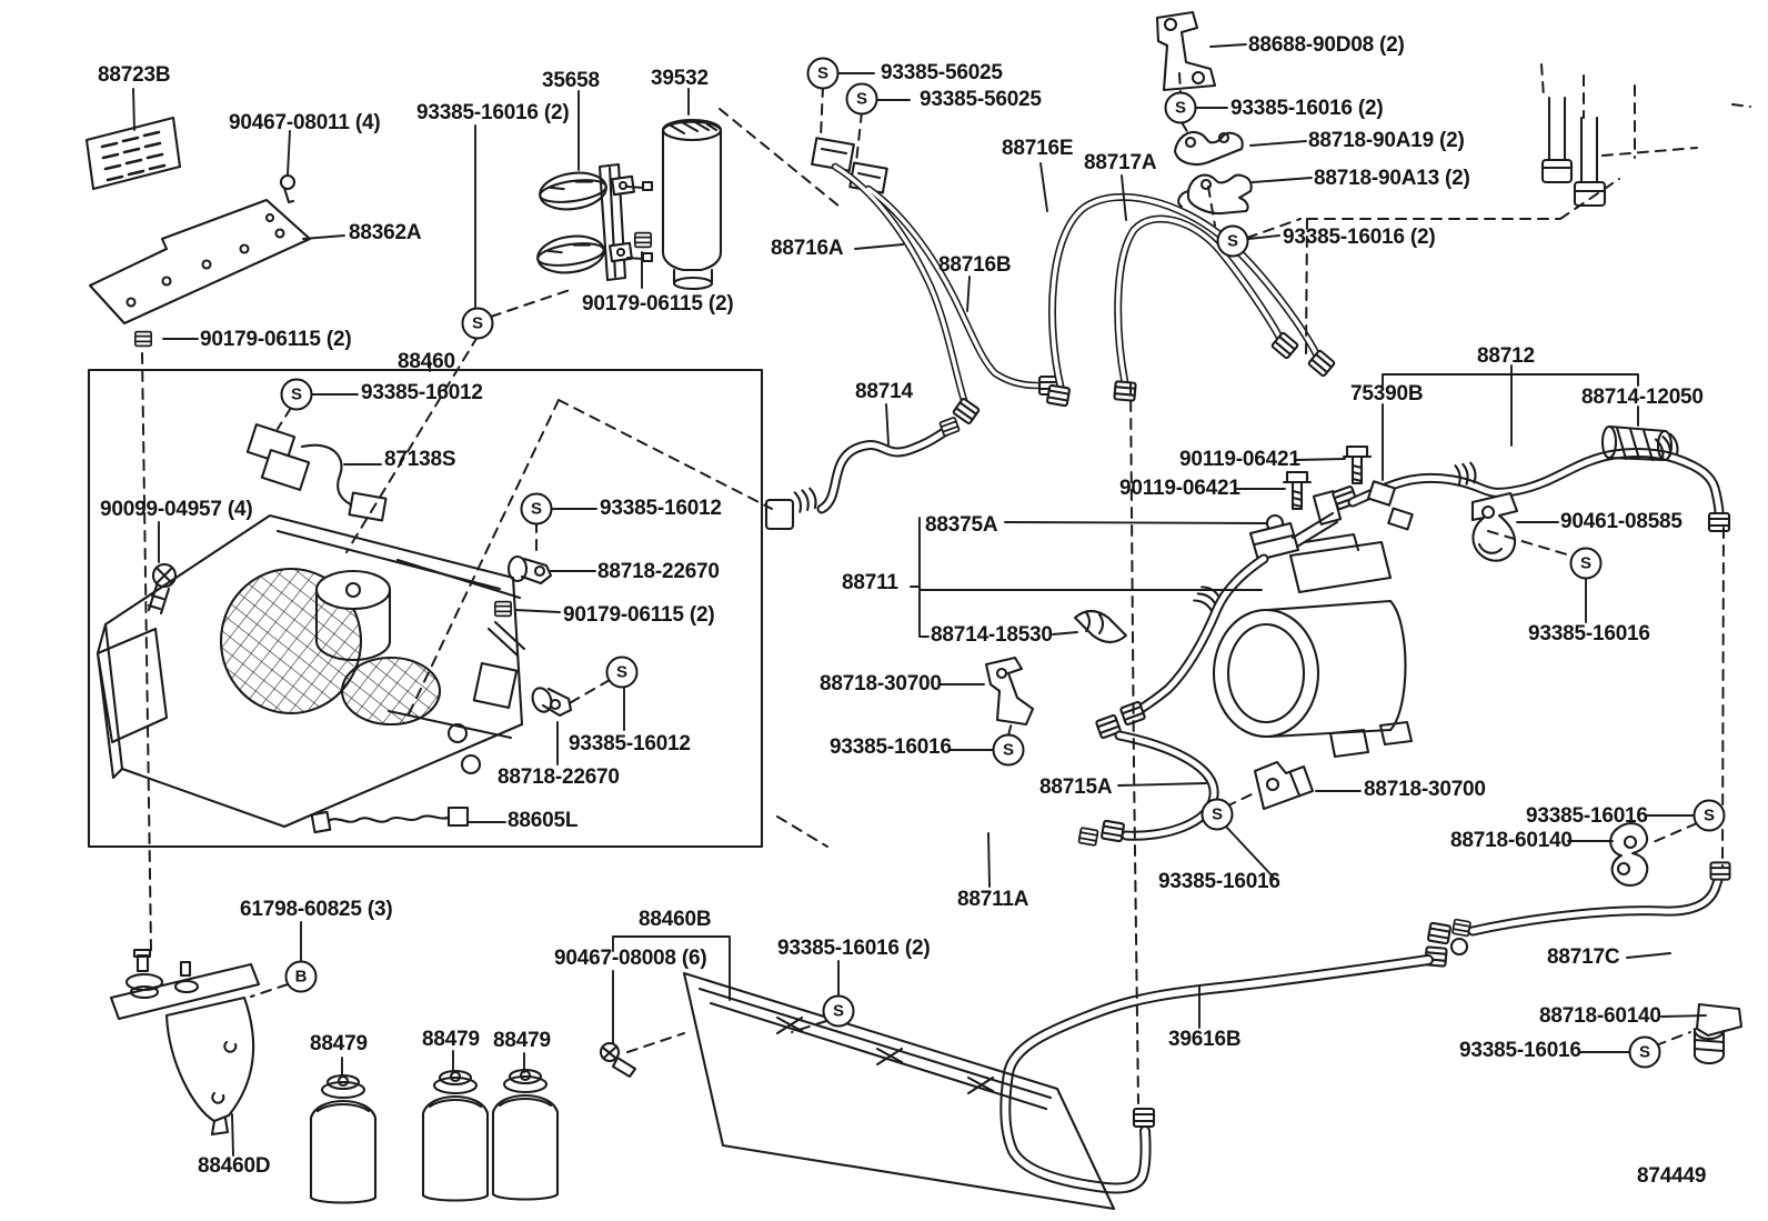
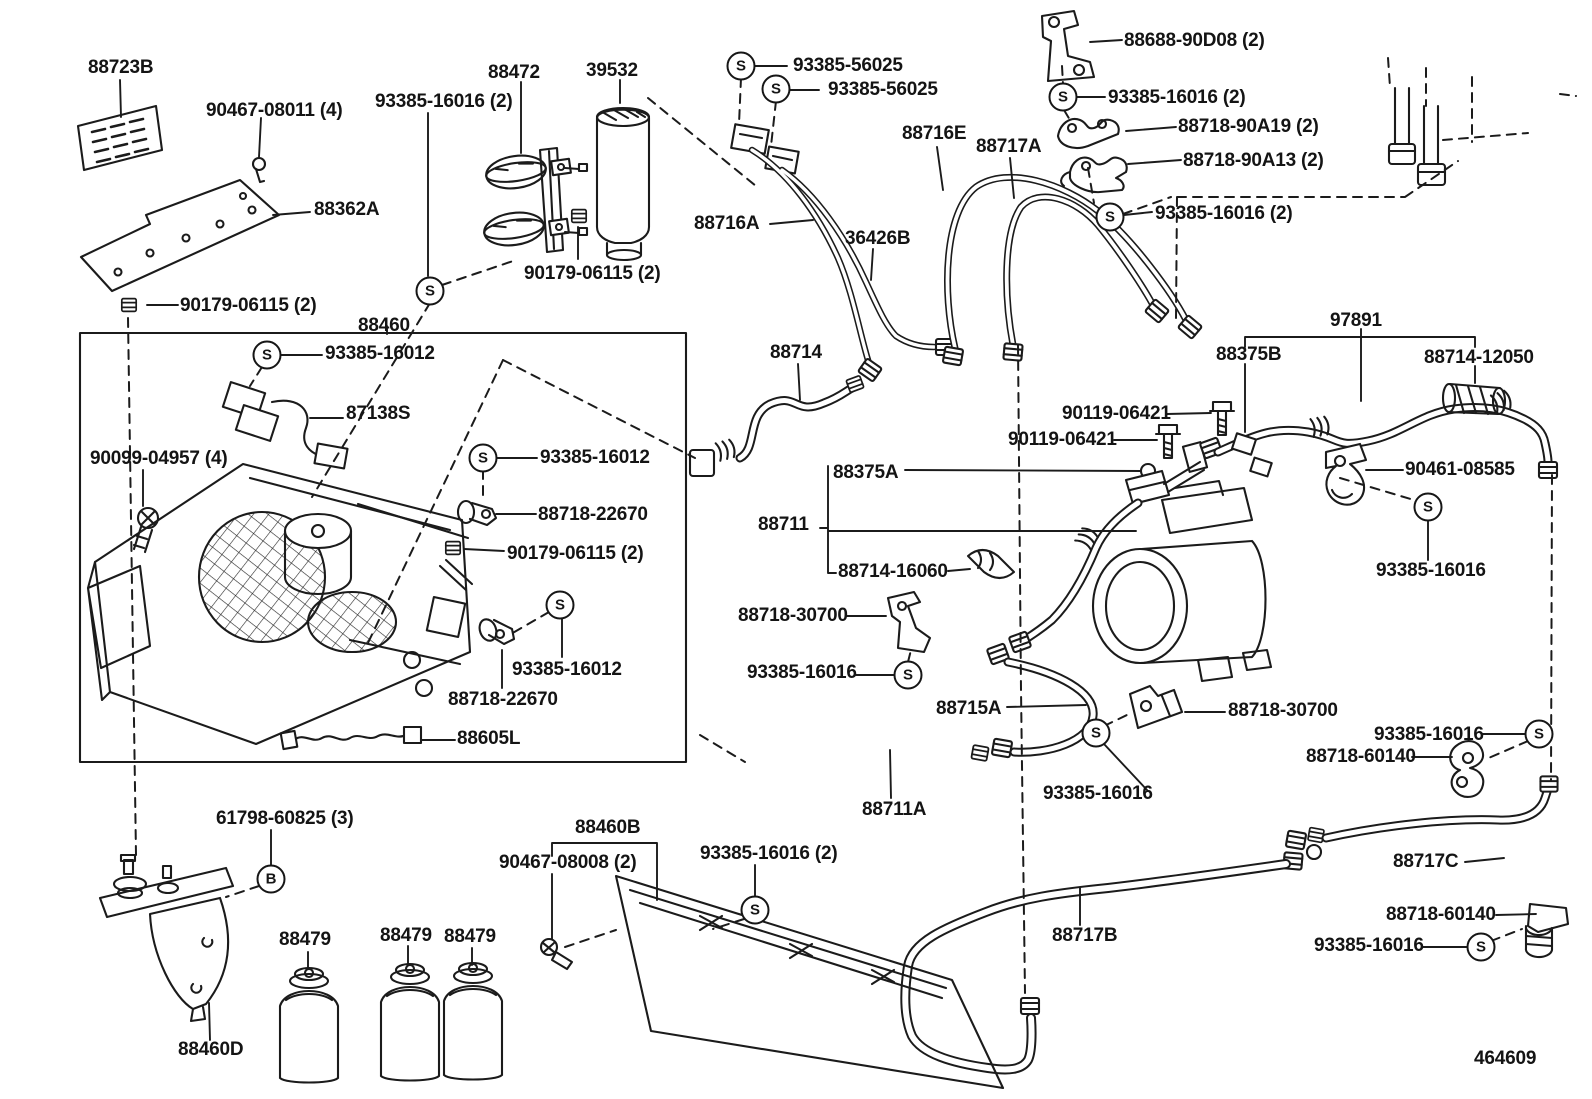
  88723B
  90467-08011 (4)
  88362A
  90179-06115 (2)
  93385-16016 (2)
- 35658
+ 88472
  39532
  90179-06115 (2)
  93385-56025
  93385-56025
  88688-90D08 (2)
  93385-16016 (2)
  88718-90A19 (2)
  88718-90A13 (2)
  93385-16016 (2)
  88716E
  88717A
  88716A
- 88716B
+ 36426B
  88460
  93385-16012
  87138S
  90099-04957 (4)
  93385-16012
  88718-22670
  90179-06115 (2)
  93385-16012
  88718-22670
  88605L
  88714
  88375A
  88711
- 88714-18530
+ 88714-16060
  90119-06421
  90119-06421
- 88712
+ 97891
- 75390B
+ 88375B
  88714-12050
  90461-08585
  93385-16016
  88718-30700
  93385-16016
  88715A
  88711A
  93385-16016
  88718-30700
  93385-16016
  88718-60140
  88717C
- 39616B
+ 88717B
  88718-60140
  93385-16016
  61798-60825 (3)
  88460D
  88479
  88479
  88479
  88460B
- 90467-08008 (6)
+ 90467-08008 (2)
  93385-16016 (2)
- 874449
+ 464609
  S
  S
  S
  S
  S
  S
  S
  S
  S
  S
  S
  S
  S
  S
  B
